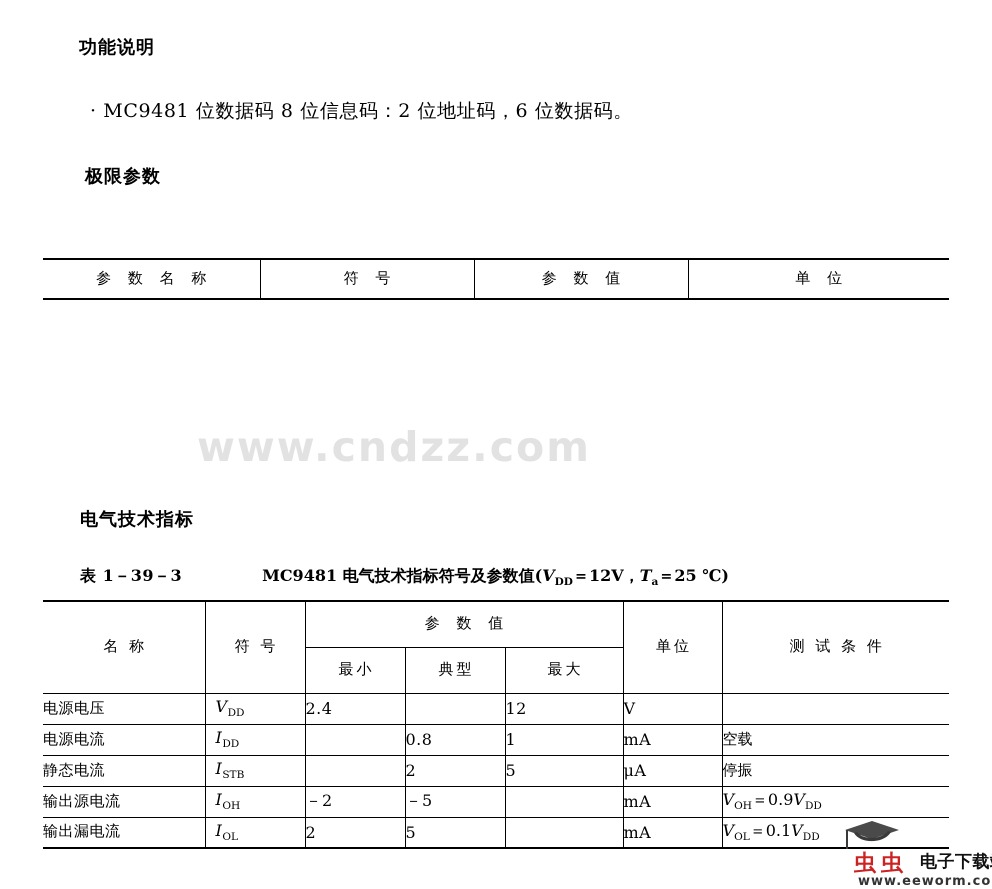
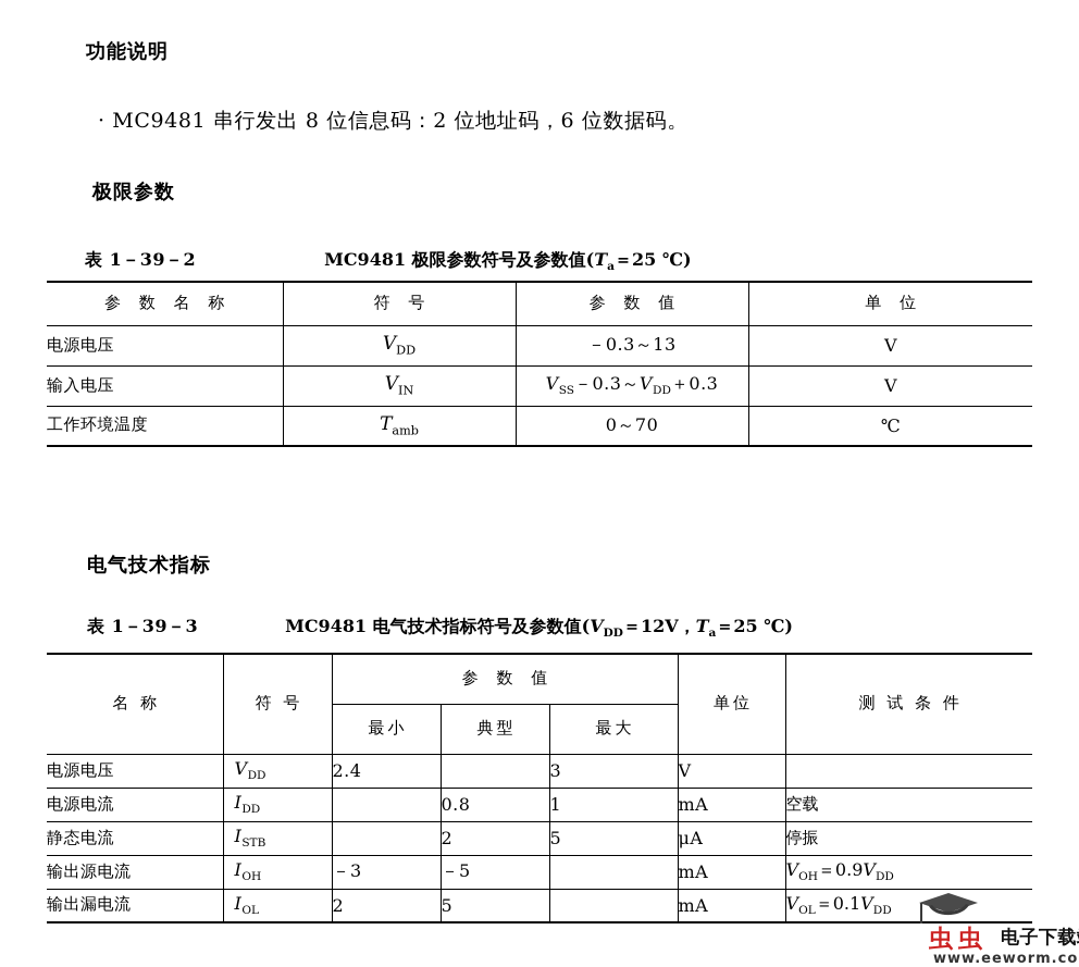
- www.cndzz.com
  功能说明
- · MC9481 位数据码 8 位信息码：2 位地址码，6 位数据码。
+ · MC9481 串行发出 8 位信息码：2 位地址码，6 位数据码。
  极限参数
+ 表 1－39－2 MC9481 极限参数符号及参数值(Ta＝25 ℃)
  参 数 名 称	符 号	参 数 值	单 位
+ 电源电压	VDD	－0.3～13	V
+ 输入电压	VIN	VSS－0.3～VDD＋0.3	V
+ 工作环境温度	Tamb	0～70	℃
  电气技术指标
  表 1－39－3 MC9481 电气技术指标符号及参数值(VDD＝12V，Ta＝25 ℃)
  名 称	符 号	参 数 值	单位	测 试 条 件
  最小	典型	最大
- 电源电压	VDD	2.4		12	V
+ 电源电压	VDD	2.4		3	V
  电源电流	IDD		0.8	1	mA	空载
  静态电流	ISTB		2	5	μA	停振
- 输出源电流	IOH	－2	－5		mA	VOH＝0.9VDD
+ 输出源电流	IOH	－3	－5		mA	VOH＝0.9VDD
  输出漏电流	IOL	2	5		mA	VOL＝0.1VDD
  虫虫
  电子下载
  www.eeworm.co
